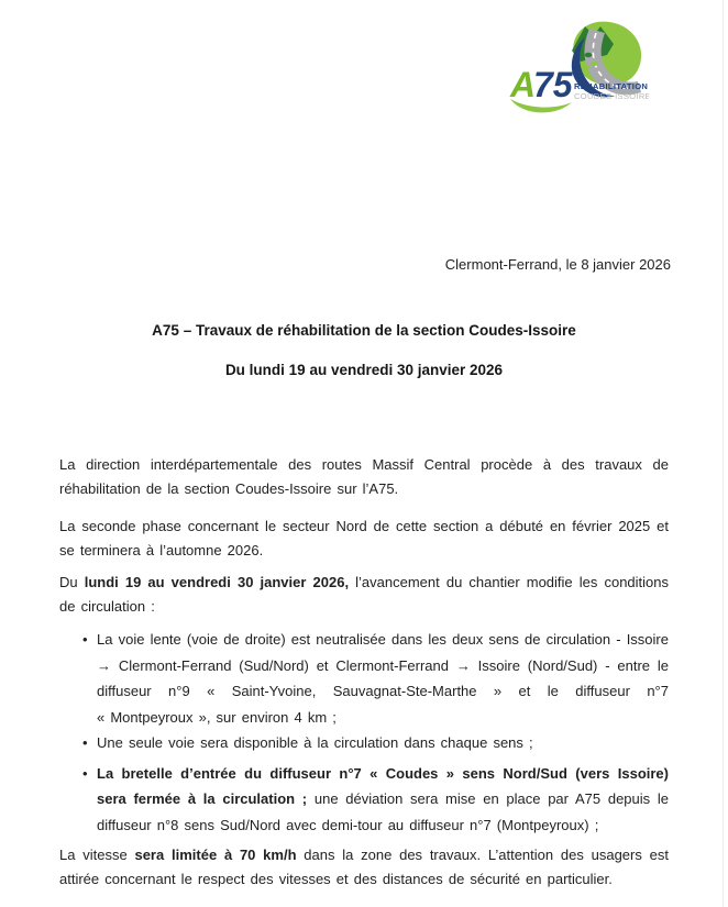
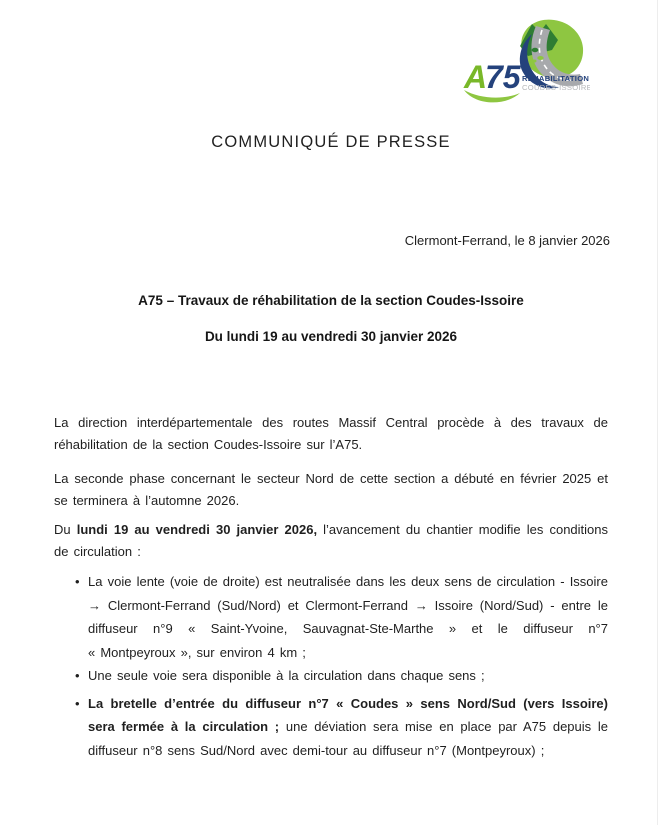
  A
  75
  RÉHABILITATION
  COUDES-ISSOIRE
+ COMMUNIQUÉ DE PRESSE
  Clermont-Ferrand, le 8 janvier 2026
  A75 – Travaux de réhabilitation de la section Coudes-Issoire
  Du lundi 19 au vendredi 30 janvier 2026
  La direction interdépartementale des routes Massif Central procède à des travaux de réhabilitation de la section Coudes-Issoire sur l’A75.
  La seconde phase concernant le secteur Nord de cette section a débuté en février 2025 et se terminera à l’automne 2026.
  Du lundi 19 au vendredi 30 janvier 2026, l’avancement du chantier modifie les conditions de circulation :
  •
  La voie lente (voie de droite) est neutralisée dans les deux sens de circulation - Issoire → Clermont-Ferrand (Sud/Nord) et Clermont-Ferrand → Issoire (Nord/Sud) - entre le diffuseur n°9 « Saint-Yvoine, Sauvagnat-Ste-Marthe » et le diffuseur n°7 « Montpeyroux », sur environ 4 km ;
  •
  Une seule voie sera disponible à la circulation dans chaque sens ;
  •
  La bretelle d’entrée du diffuseur n°7 « Coudes » sens Nord/Sud (vers Issoire) sera fermée à la circulation ; une déviation sera mise en place par A75 depuis le diffuseur n°8 sens Sud/Nord avec demi-tour au diffuseur n°7 (Montpeyroux) ;
- La vitesse sera limitée à 70 km/h dans la zone des travaux. L’attention des usagers est attirée concernant le respect des vitesses et des distances de sécurité en particulier.
